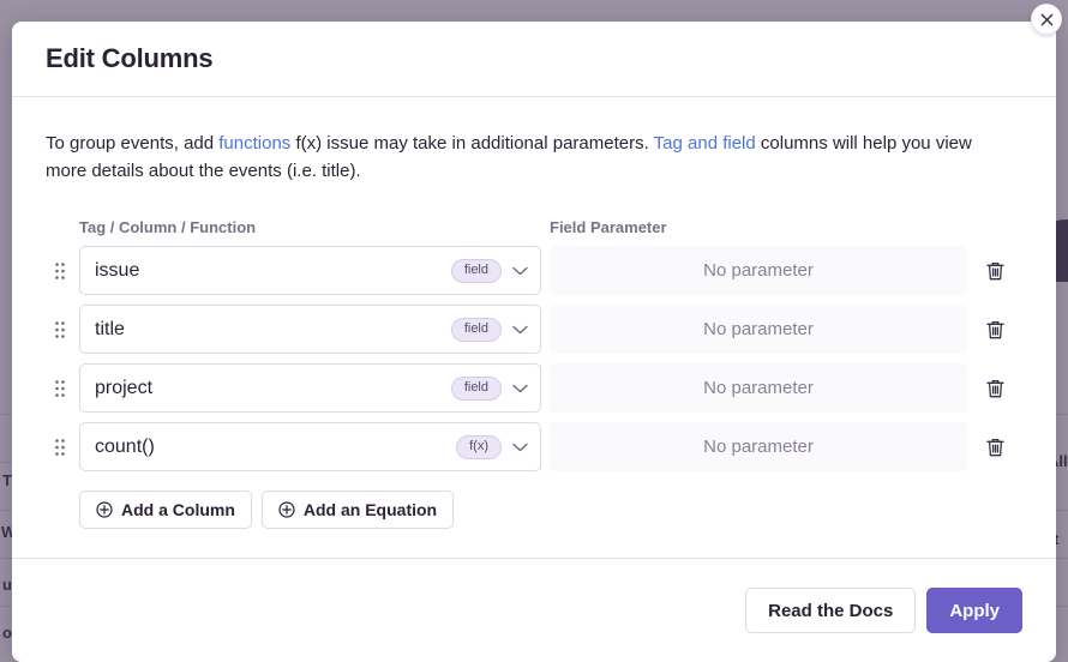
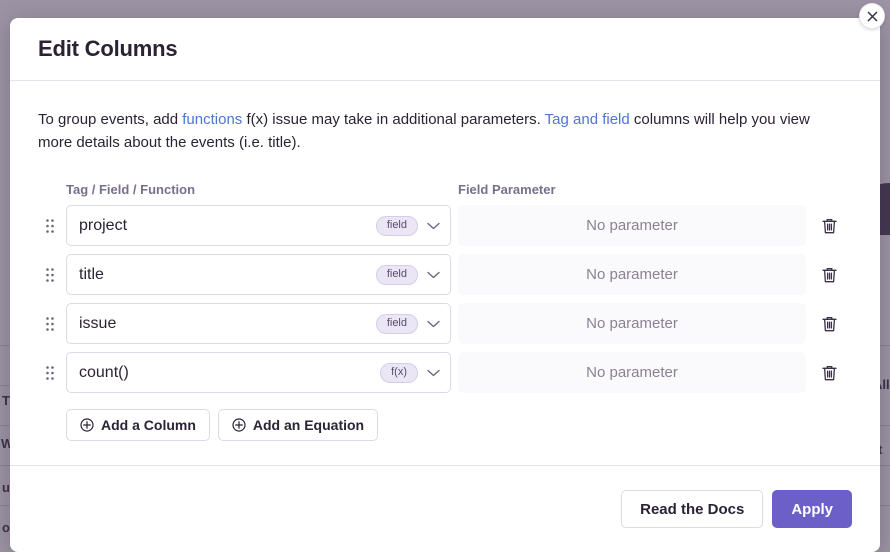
  T
  W
  u
  o
  t
  Edit Columns
  To group events, add functions f(x) issue may take in additional parameters. Tag and field columns will help you view more details about the events (i.e. title).
- Tag / Column / Function
+ Tag / Field / Function
  Field Parameter
- issue
+ project
  field
  No parameter
  title
  field
  No parameter
- project
+ issue
  field
  No parameter
  count()
  f(x)
  No parameter
  Add a Column
  Add an Equation
  Read the Docs
  Apply
